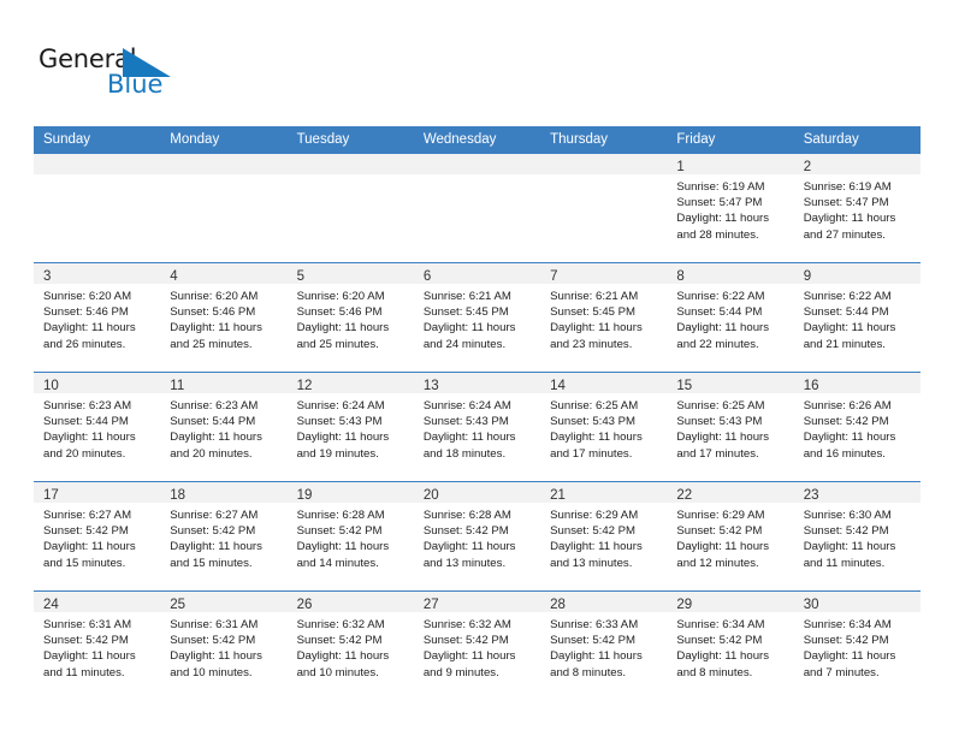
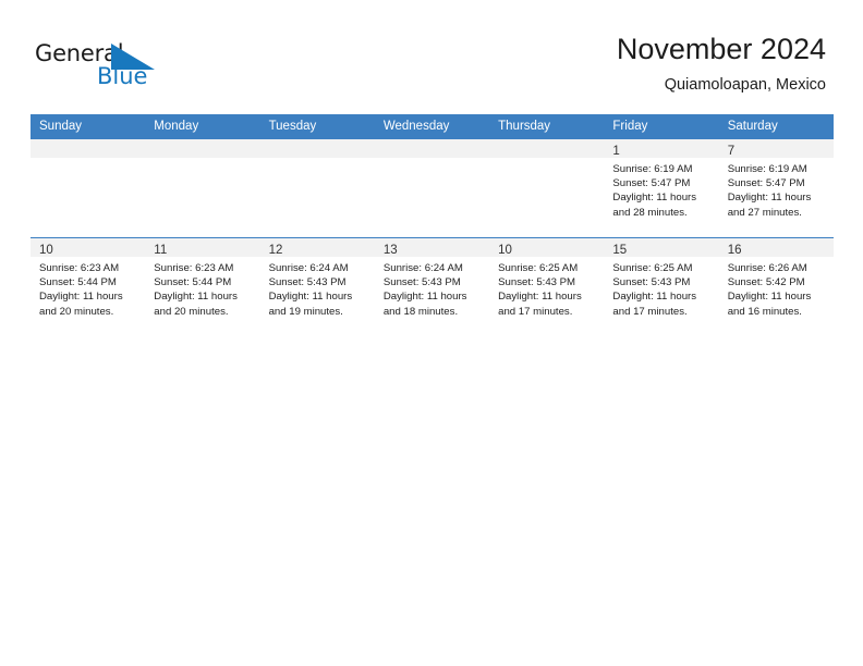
  Genera
  Blue
+ November 2024
+ Quiamoloapan, Mexico
  Sunday	Monday	Tuesday	Wednesday	Thursday	Friday	Saturday
- 					1Sunrise: 6:19 AMSunset: 5:47 PMDaylight: 11 hoursand 28 minutes.	2Sunrise: 6:19 AMSunset: 5:47 PMDaylight: 11 hoursand 27 minutes.
+ 					1Sunrise: 6:19 AMSunset: 5:47 PMDaylight: 11 hoursand 28 minutes.	7Sunrise: 6:19 AMSunset: 5:47 PMDaylight: 11 hoursand 27 minutes.
- 3Sunrise: 6:20 AMSunset: 5:46 PMDaylight: 11 hoursand 26 minutes.	4Sunrise: 6:20 AMSunset: 5:46 PMDaylight: 11 hoursand 25 minutes.	5Sunrise: 6:20 AMSunset: 5:46 PMDaylight: 11 hoursand 25 minutes.	6Sunrise: 6:21 AMSunset: 5:45 PMDaylight: 11 hoursand 24 minutes.	7Sunrise: 6:21 AMSunset: 5:45 PMDaylight: 11 hoursand 23 minutes.	8Sunrise: 6:22 AMSunset: 5:44 PMDaylight: 11 hoursand 22 minutes.	9Sunrise: 6:22 AMSunset: 5:44 PMDaylight: 11 hoursand 21 minutes.
- 10Sunrise: 6:23 AMSunset: 5:44 PMDaylight: 11 hoursand 20 minutes.	11Sunrise: 6:23 AMSunset: 5:44 PMDaylight: 11 hoursand 20 minutes.	12Sunrise: 6:24 AMSunset: 5:43 PMDaylight: 11 hoursand 19 minutes.	13Sunrise: 6:24 AMSunset: 5:43 PMDaylight: 11 hoursand 18 minutes.	14Sunrise: 6:25 AMSunset: 5:43 PMDaylight: 11 hoursand 17 minutes.	15Sunrise: 6:25 AMSunset: 5:43 PMDaylight: 11 hoursand 17 minutes.	16Sunrise: 6:26 AMSunset: 5:42 PMDaylight: 11 hoursand 16 minutes.
+ 10Sunrise: 6:23 AMSunset: 5:44 PMDaylight: 11 hoursand 20 minutes.	11Sunrise: 6:23 AMSunset: 5:44 PMDaylight: 11 hoursand 20 minutes.	12Sunrise: 6:24 AMSunset: 5:43 PMDaylight: 11 hoursand 19 minutes.	13Sunrise: 6:24 AMSunset: 5:43 PMDaylight: 11 hoursand 18 minutes.	10Sunrise: 6:25 AMSunset: 5:43 PMDaylight: 11 hoursand 17 minutes.	15Sunrise: 6:25 AMSunset: 5:43 PMDaylight: 11 hoursand 17 minutes.	16Sunrise: 6:26 AMSunset: 5:42 PMDaylight: 11 hoursand 16 minutes.
- 17Sunrise: 6:27 AMSunset: 5:42 PMDaylight: 11 hoursand 15 minutes.	18Sunrise: 6:27 AMSunset: 5:42 PMDaylight: 11 hoursand 15 minutes.	19Sunrise: 6:28 AMSunset: 5:42 PMDaylight: 11 hoursand 14 minutes.	20Sunrise: 6:28 AMSunset: 5:42 PMDaylight: 11 hoursand 13 minutes.	21Sunrise: 6:29 AMSunset: 5:42 PMDaylight: 11 hoursand 13 minutes.	22Sunrise: 6:29 AMSunset: 5:42 PMDaylight: 11 hoursand 12 minutes.	23Sunrise: 6:30 AMSunset: 5:42 PMDaylight: 11 hoursand 11 minutes.
- 24Sunrise: 6:31 AMSunset: 5:42 PMDaylight: 11 hoursand 11 minutes.	25Sunrise: 6:31 AMSunset: 5:42 PMDaylight: 11 hoursand 10 minutes.	26Sunrise: 6:32 AMSunset: 5:42 PMDaylight: 11 hoursand 10 minutes.	27Sunrise: 6:32 AMSunset: 5:42 PMDaylight: 11 hoursand 9 minutes.	28Sunrise: 6:33 AMSunset: 5:42 PMDaylight: 11 hoursand 8 minutes.	29Sunrise: 6:34 AMSunset: 5:42 PMDaylight: 11 hoursand 8 minutes.	30Sunrise: 6:34 AMSunset: 5:42 PMDaylight: 11 hoursand 7 minutes.
